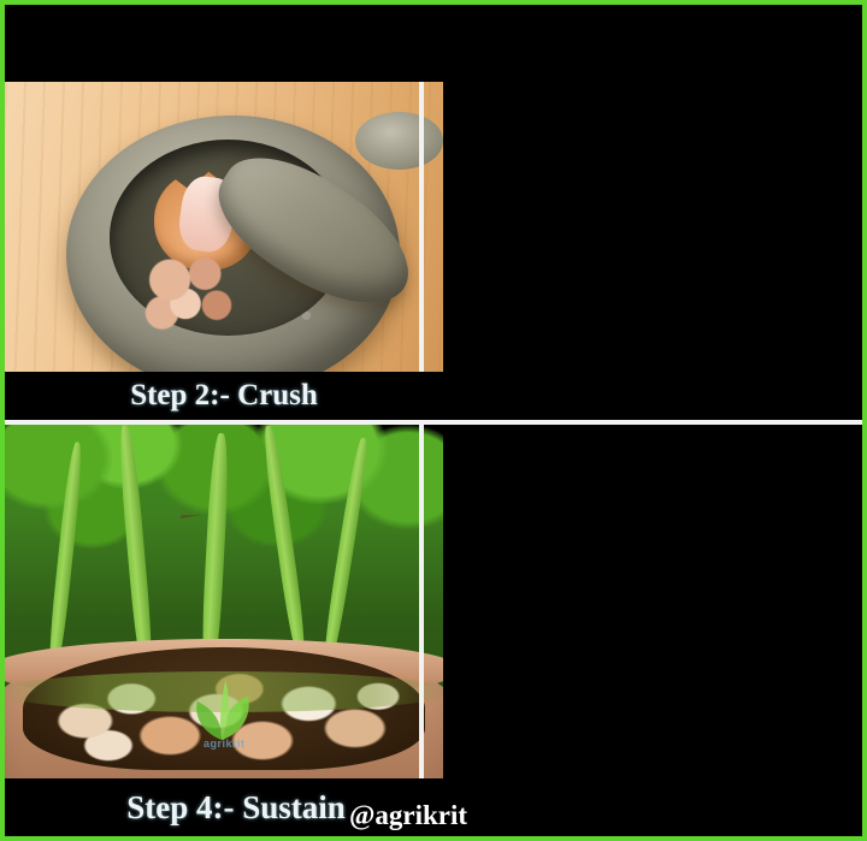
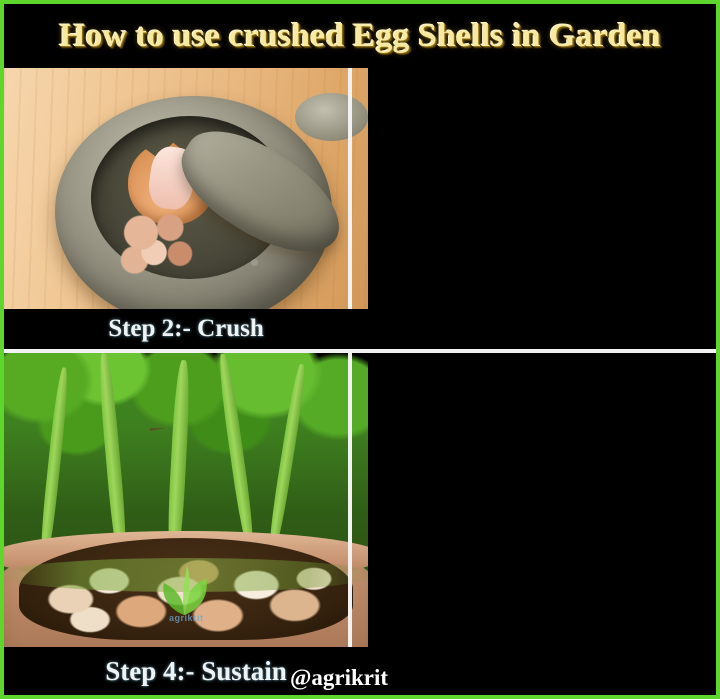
+ How to use crushed Egg Shells in Garden
  Step 2:- Crush
  agrikrit
  Step 4:- Sustain
  @agrikrit
